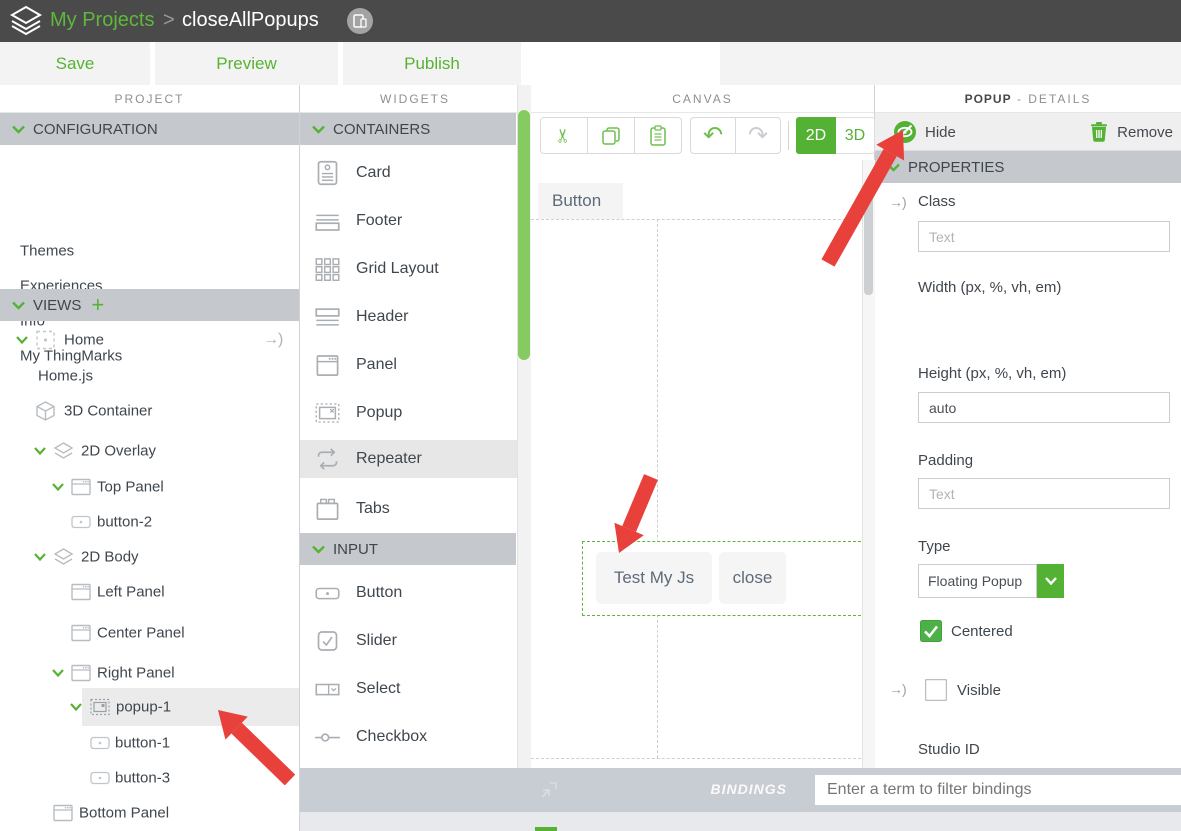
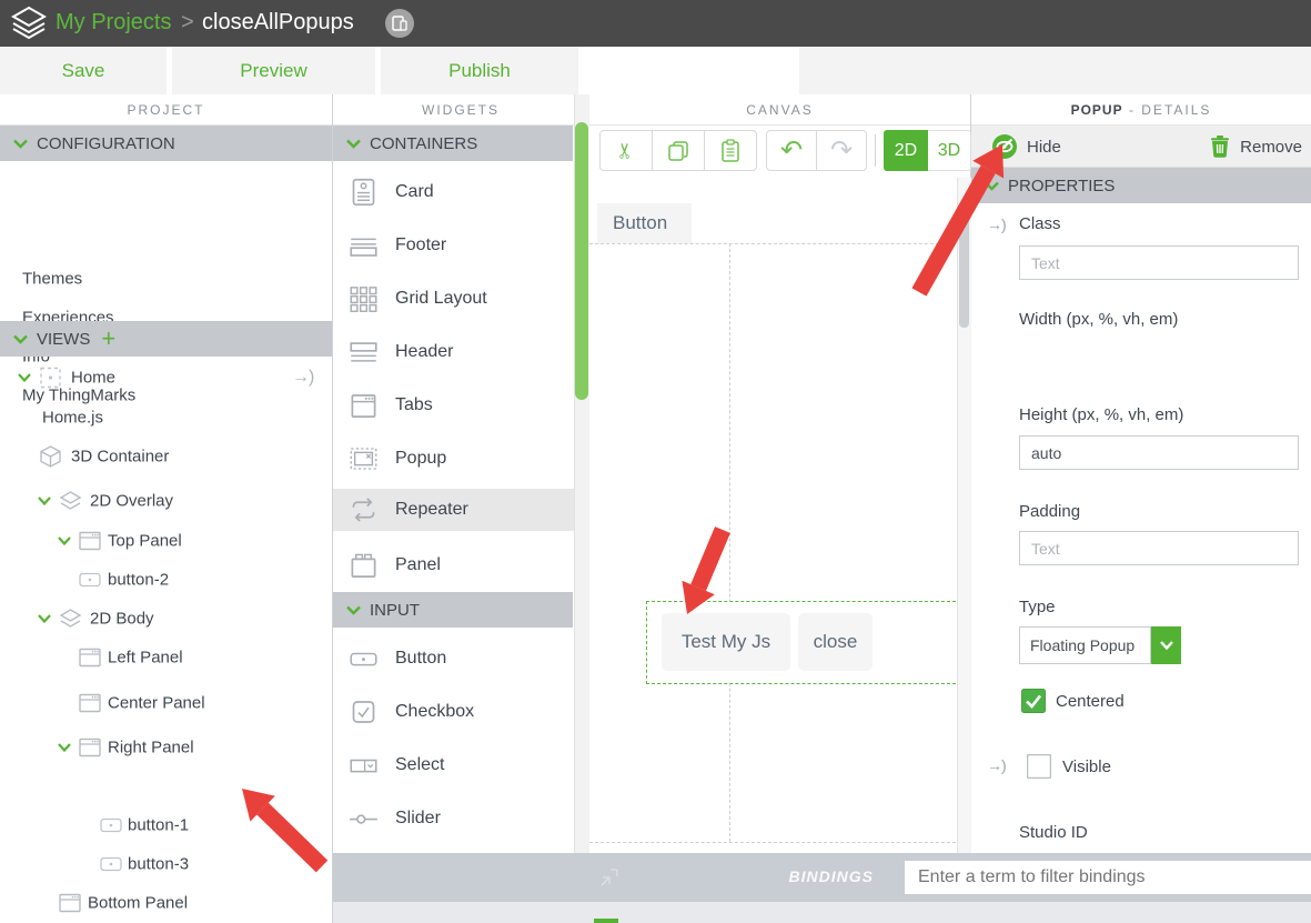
  My Projects
  >
  closeAllPopups
  Save
  Preview
  Publish
  PROJECT
  CONFIGURATION
  Themes
  Experiences
  Info
  My ThingMarks
  VIEWS
  +
  Home
  →)
  Home.js
  3D Container
  2D Overlay
  Top Panel
  button-2
  2D Body
  Left Panel
  Center Panel
  Right Panel
- popup-1
  button-1
  button-3
  Bottom Panel
  WIDGETS
  CONTAINERS
  Card
  Footer
  Grid Layout
  Header
- Panel
+ Tabs
  Popup
  Repeater
- Tabs
+ Panel
  INPUT
  Button
- Slider
+ Checkbox
  Select
- Checkbox
+ Slider
  CANVAS
  ↶
  ↷
  2D
  3D
  Button
  Test My Js
  close
  POPUP - DETAILS
  Hide
  Remove
  PROPERTIES
  →)
  Class
  Text
  Width (px, %, vh, em)
  Height (px, %, vh, em)
  auto
  Padding
  Text
  Type
  Floating Popup
  Centered
  →)
  Visible
  Studio ID
  BINDINGS
  Enter a term to filter bindings
